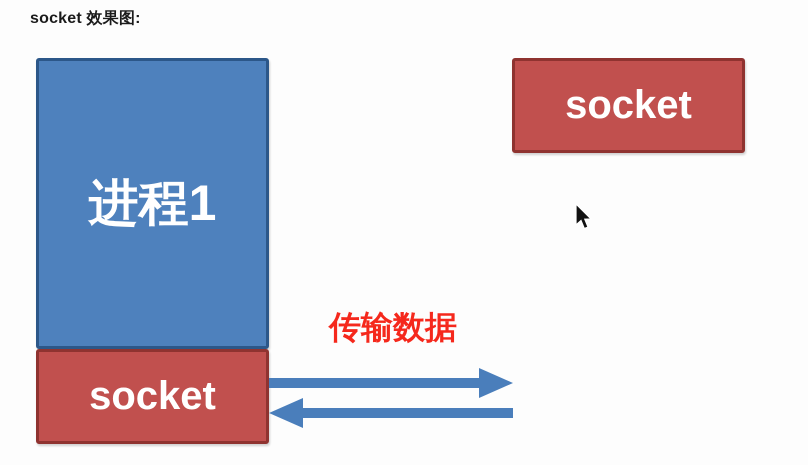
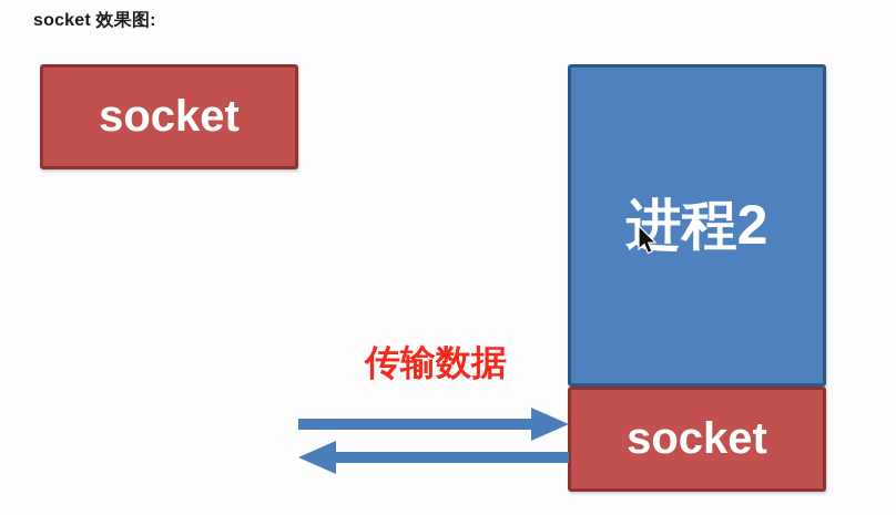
  socket 效果图:
- 进程1
  socket
+ 进程2
  socket
  传输数据
